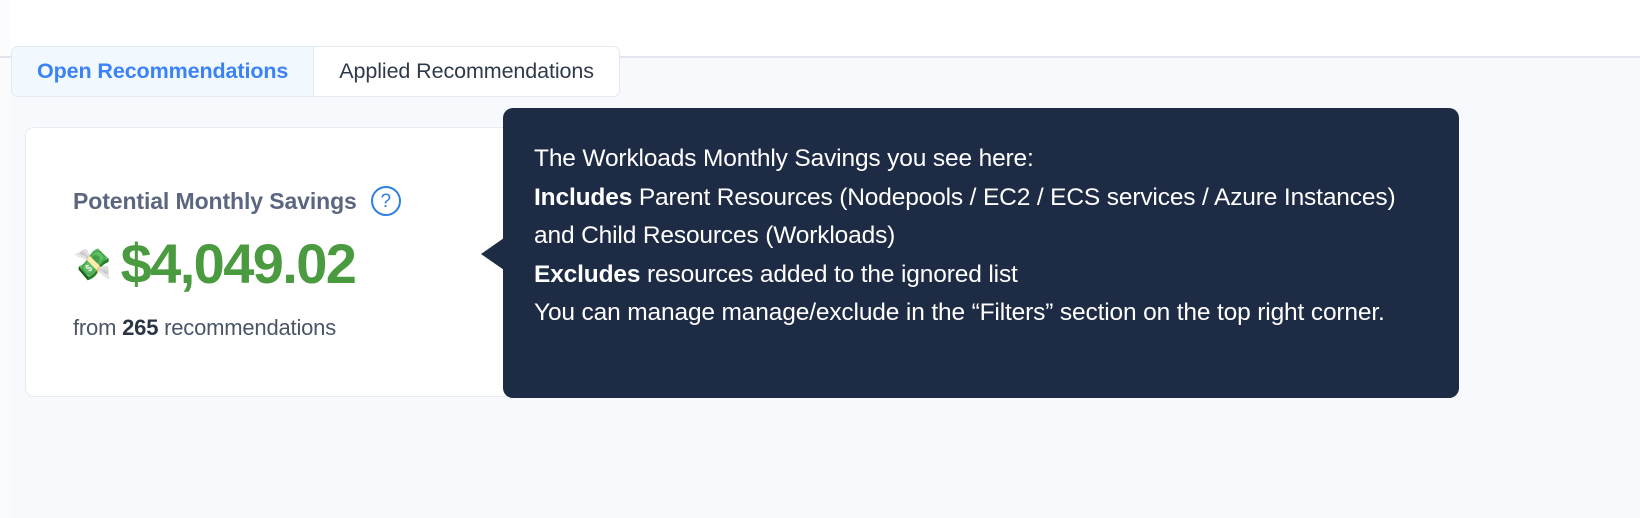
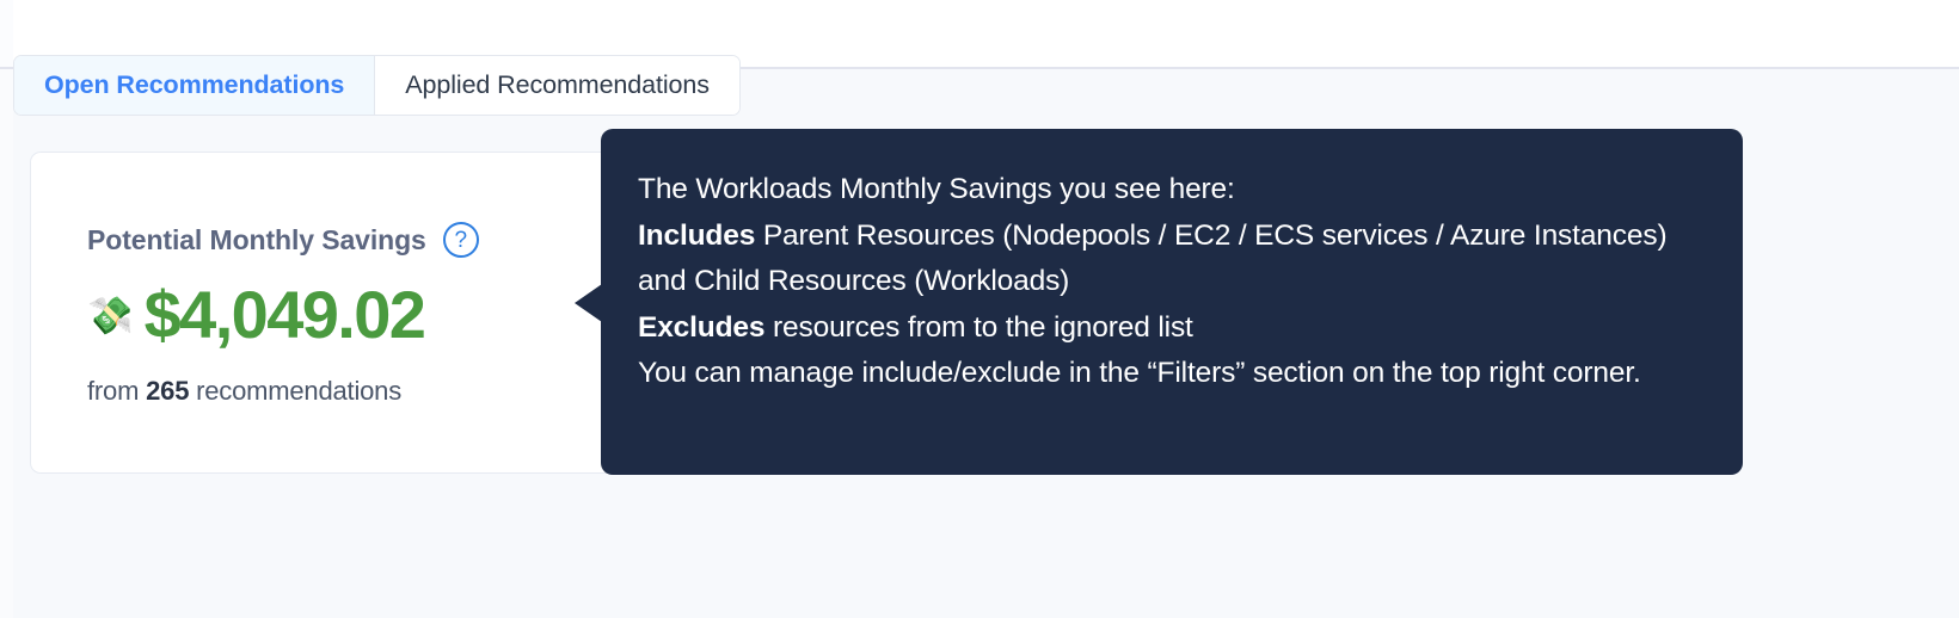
  Open Recommendations
  Applied Recommendations
  Potential Monthly Savings
  ?
  💸
  $4,049.02
  from 265 recommendations
  The Workloads Monthly Savings you see here:
  Includes Parent Resources (Nodepools / EC2 / ECS services / Azure Instances) and Child Resources (Workloads)
- Excludes resources added to the ignored list
+ Excludes resources from to the ignored list
- You can manage manage/exclude in the “Filters” section on the top right corner.
+ You can manage include/exclude in the “Filters” section on the top right corner.
